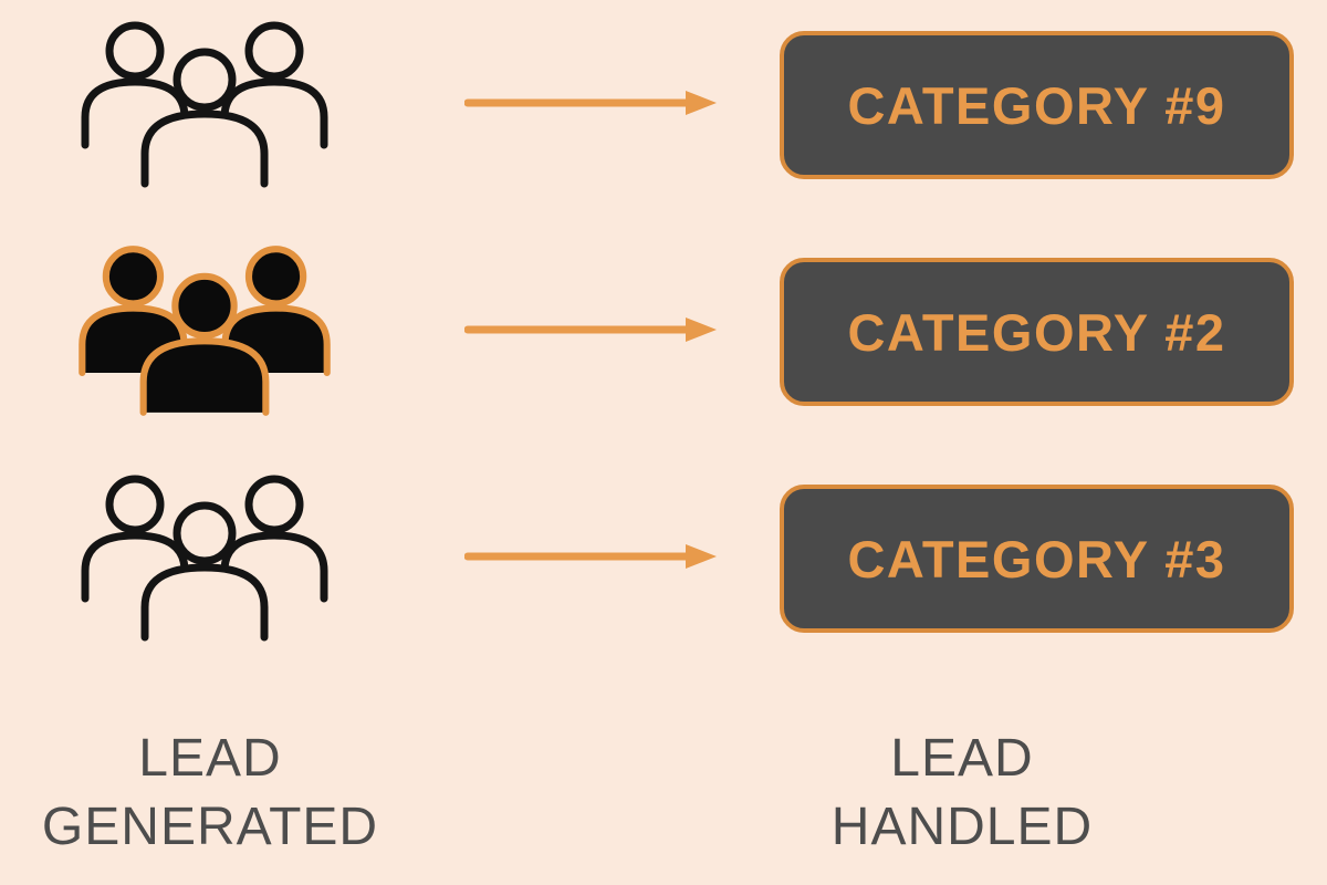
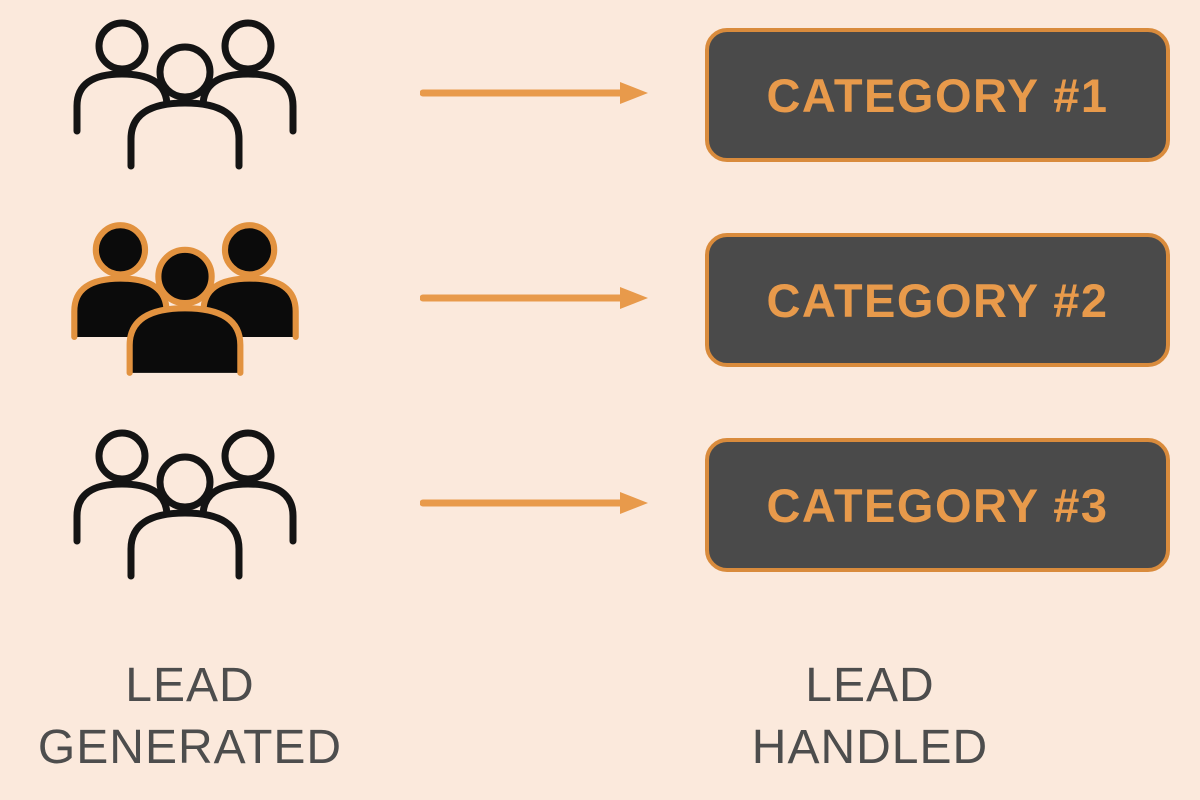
- CATEGORY #9
+ CATEGORY #1
  CATEGORY #2
  CATEGORY #3
  LEAD
  GENERATED
  LEAD
  HANDLED
